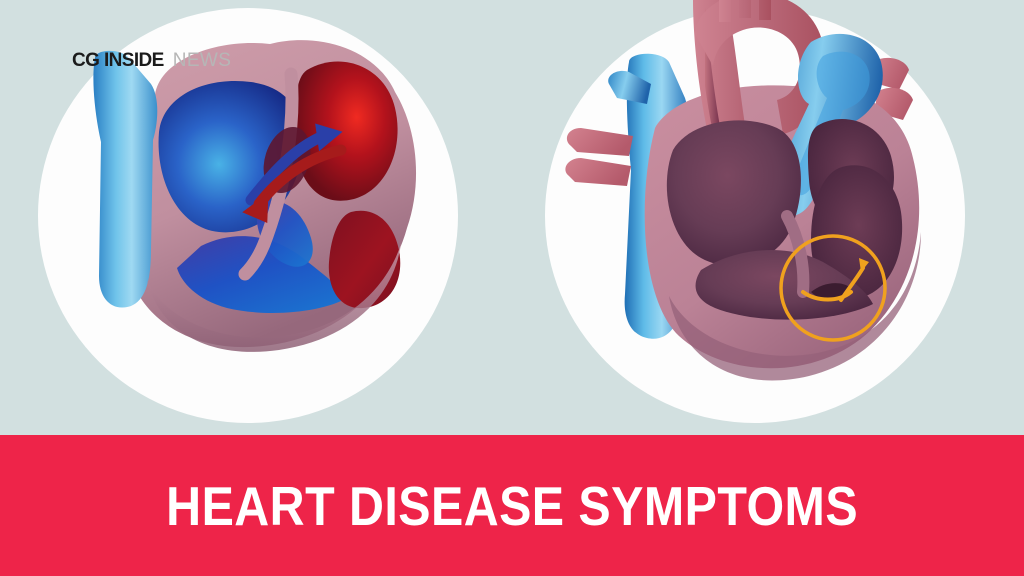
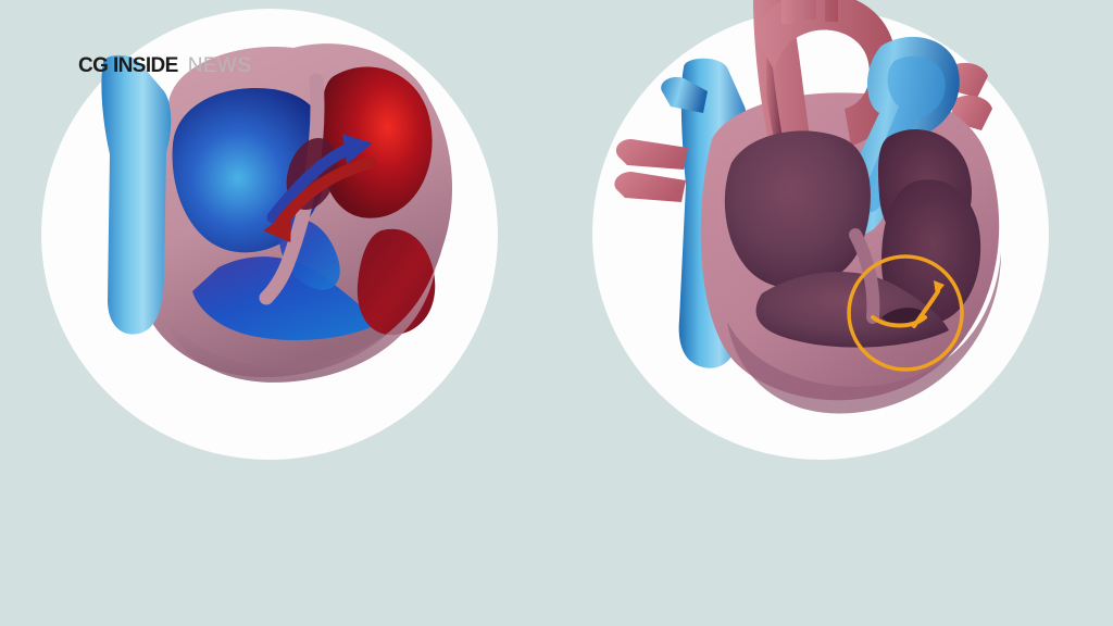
  CG INSIDE
  NEWS
- HEART DISEASE SYMPTOMS
